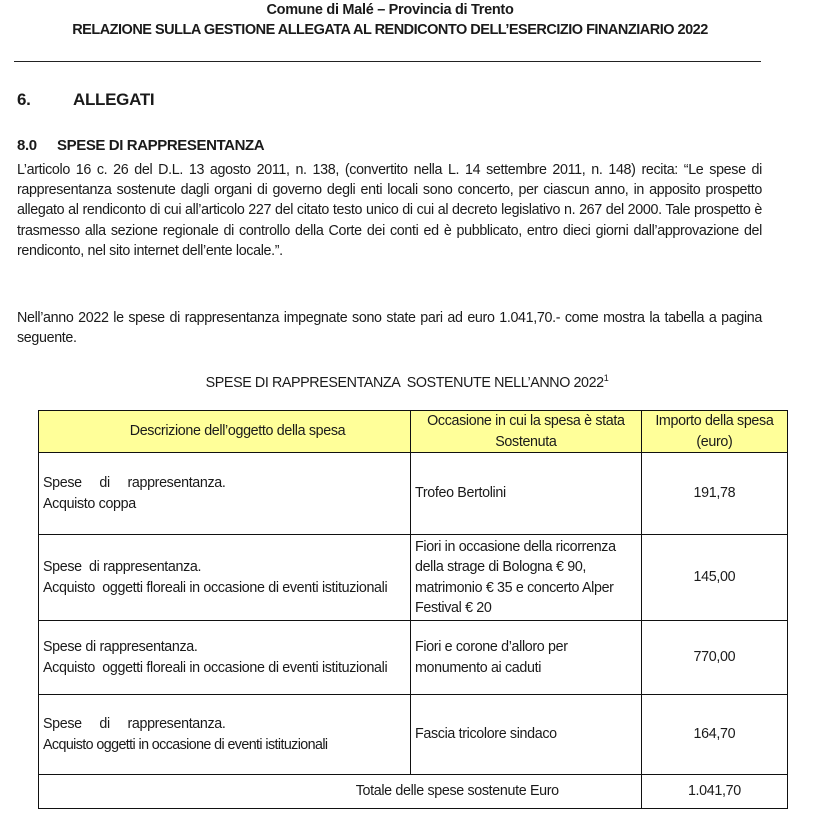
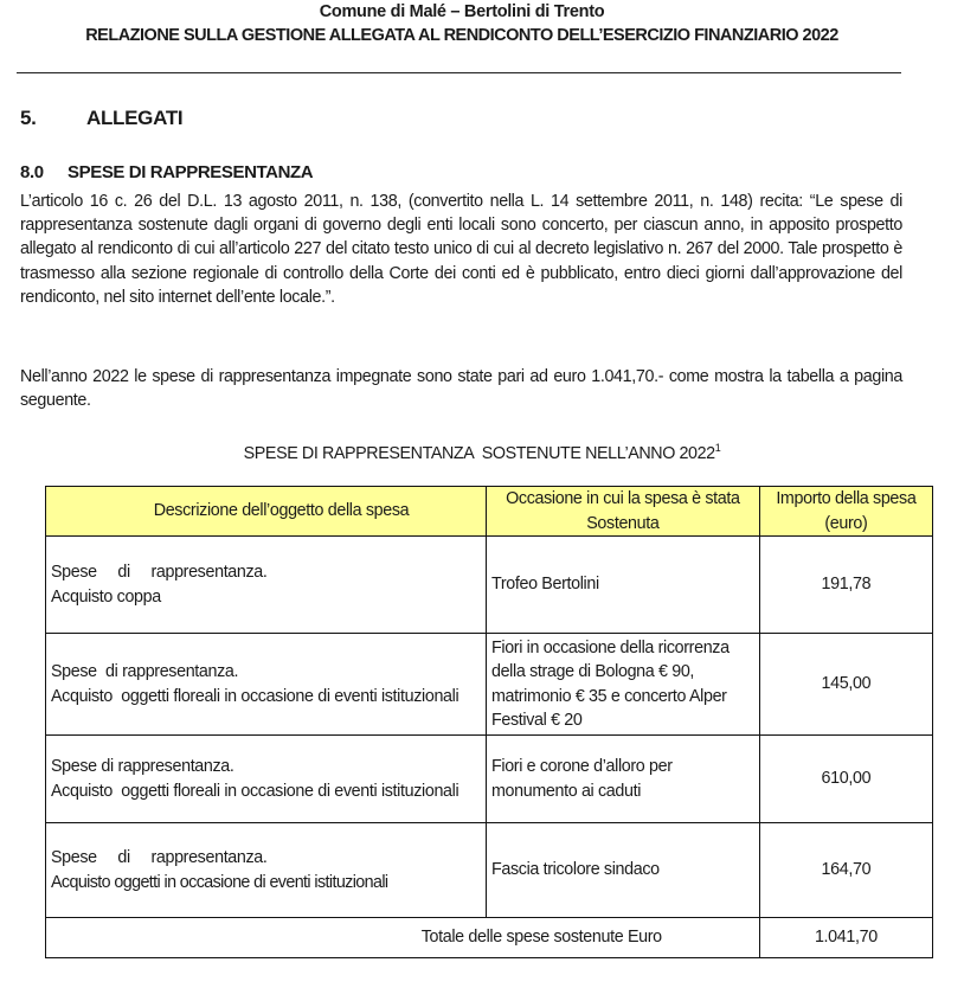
- Comune di Malé – Provincia di Trento
+ Comune di Malé – Bertolini di Trento
  RELAZIONE SULLA GESTIONE ALLEGATA AL RENDICONTO DELL’ESERCIZIO FINANZIARIO 2022
- 6. ALLEGATI
+ 5. ALLEGATI
  8.0 SPESE DI RAPPRESENTANZA
  L’articolo 16 c. 26 del D.L. 13 agosto 2011, n. 138, (convertito nella L. 14 settembre 2011, n. 148) recita: “Le spese di rappresentanza sostenute dagli organi di governo degli enti locali sono concerto, per ciascun anno, in apposito prospetto allegato al rendiconto di cui all’articolo 227 del citato testo unico di cui al decreto legislativo n. 267 del 2000. Tale prospetto è trasmesso alla sezione regionale di controllo della Corte dei conti ed è pubblicato, entro dieci giorni dall’approvazione del rendiconto, nel sito internet dell’ente locale.”.
  Nell’anno 2022 le spese di rappresentanza impegnate sono state pari ad euro 1.041,70.- come mostra la tabella a pagina seguente.
  SPESE DI RAPPRESENTANZA SOSTENUTE NELL’ANNO 20221
  Descrizione dell’oggetto della spesa	Occasione in cui la spesa è stata Sostenuta	Importo della spesa (euro)
  Spese di rappresentanza. Acquisto coppa	Trofeo Bertolini	191,78
  Spese di rappresentanza. Acquisto oggetti floreali in occasione di eventi istituzionali	Fiori in occasione della ricorrenza della strage di Bologna € 90, matrimonio € 35 e concerto Alper Festival € 20	145,00
- Spese di rappresentanza. Acquisto oggetti floreali in occasione di eventi istituzionali	Fiori e corone d’alloro per monumento ai caduti	770,00
+ Spese di rappresentanza. Acquisto oggetti floreali in occasione di eventi istituzionali	Fiori e corone d’alloro per monumento ai caduti	610,00
  Spese di rappresentanza. Acquisto oggetti in occasione di eventi istituzionali	Fascia tricolore sindaco	164,70
  Totale delle spese sostenute Euro	1.041,70
